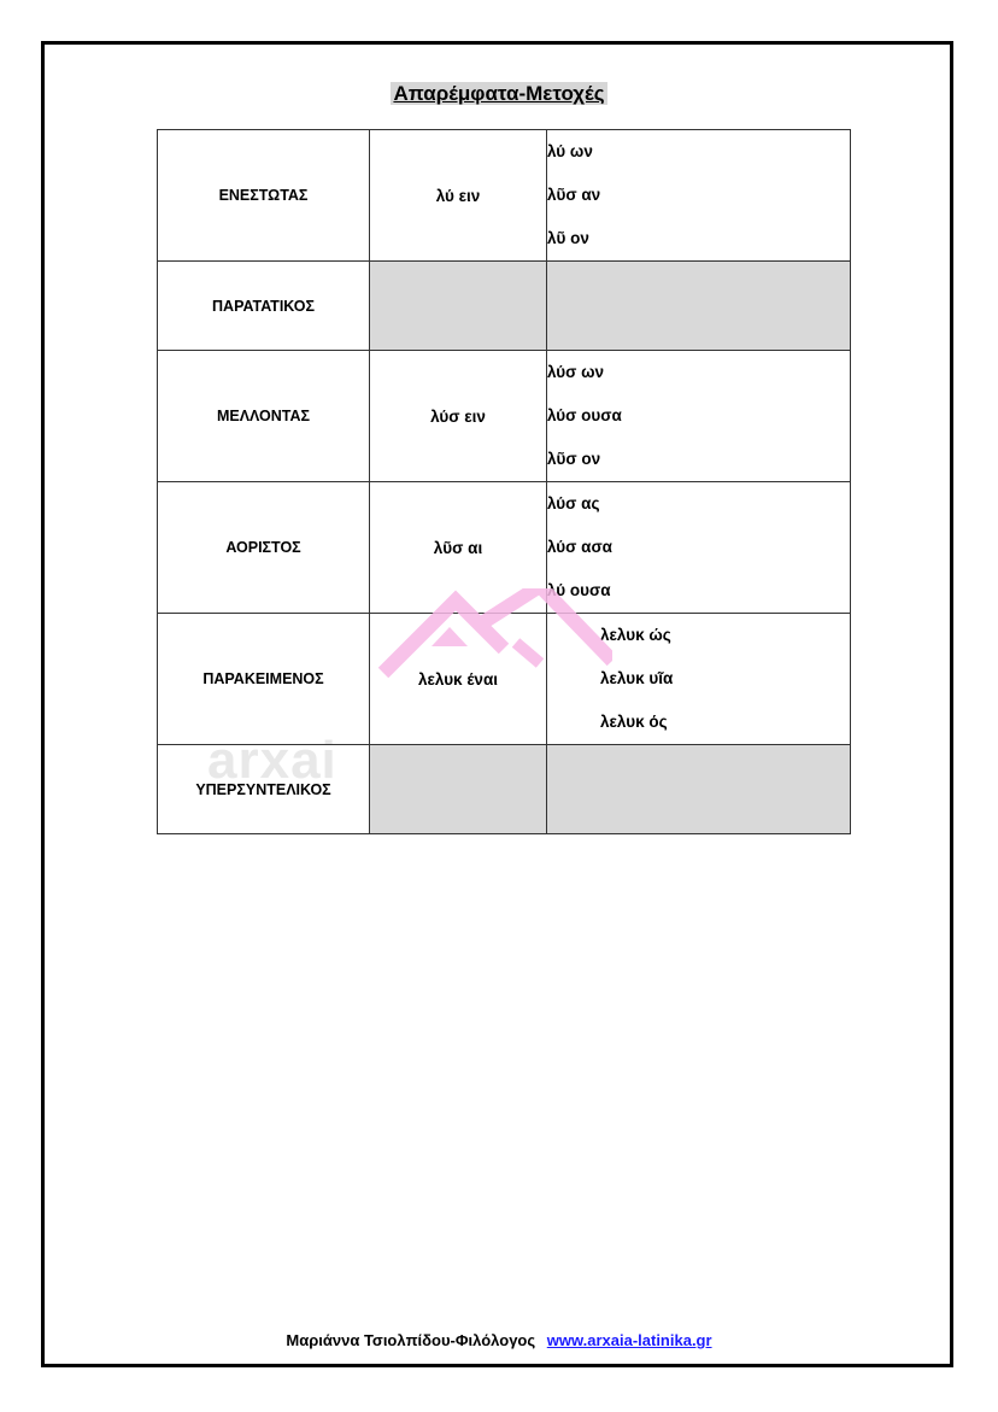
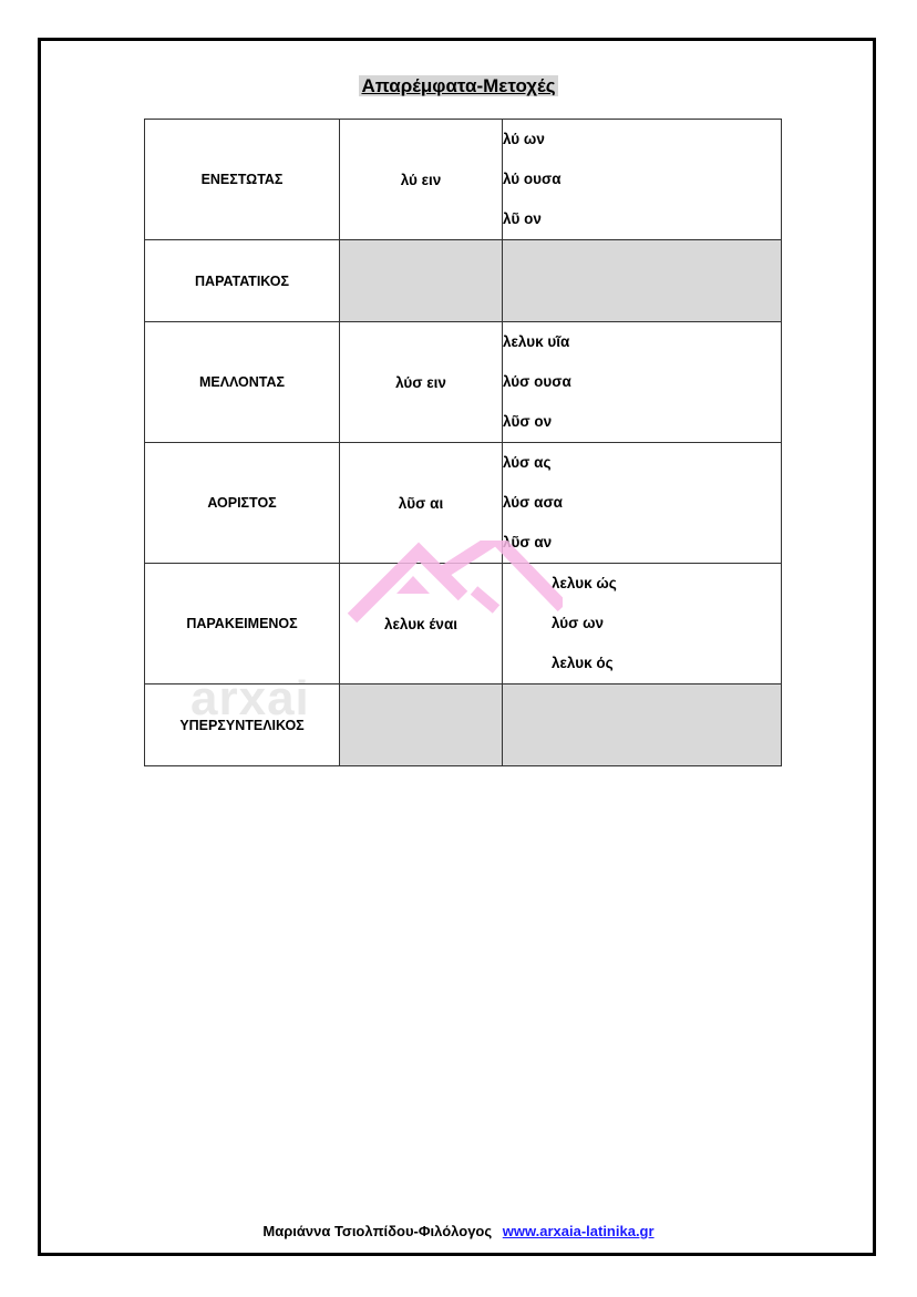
  Απαρέμφατα-Μετοχές
  arxai
- ΕΝΕΣΤΩΤΑΣ	λύ ειν	λύ ων λῦσ αν λῦ ον
+ ΕΝΕΣΤΩΤΑΣ	λύ ειν	λύ ων λύ ουσα λῦ ον
  ΠΑΡΑΤΑΤΙΚΟΣ
- ΜΕΛΛΟΝΤΑΣ	λύσ ειν	λύσ ων λύσ ουσα λῦσ ον
+ ΜΕΛΛΟΝΤΑΣ	λύσ ειν	λελυκ υῖα λύσ ουσα λῦσ ον
- ΑΟΡΙΣΤΟΣ	λῦσ αι	λύσ ας λύσ ασα λύ ουσα
+ ΑΟΡΙΣΤΟΣ	λῦσ αι	λύσ ας λύσ ασα λῦσ αν
- ΠΑΡΑΚΕΙΜΕΝΟΣ	λελυκ έναι	λελυκ ώς λελυκ υῖα λελυκ ός
+ ΠΑΡΑΚΕΙΜΕΝΟΣ	λελυκ έναι	λελυκ ώς λύσ ων λελυκ ός
  ΥΠΕΡΣΥΝΤΕΛΙΚΟΣ
  Μαριάννα Τσιολπίδου-Φιλόλογος www.arxaia-latinika.gr
